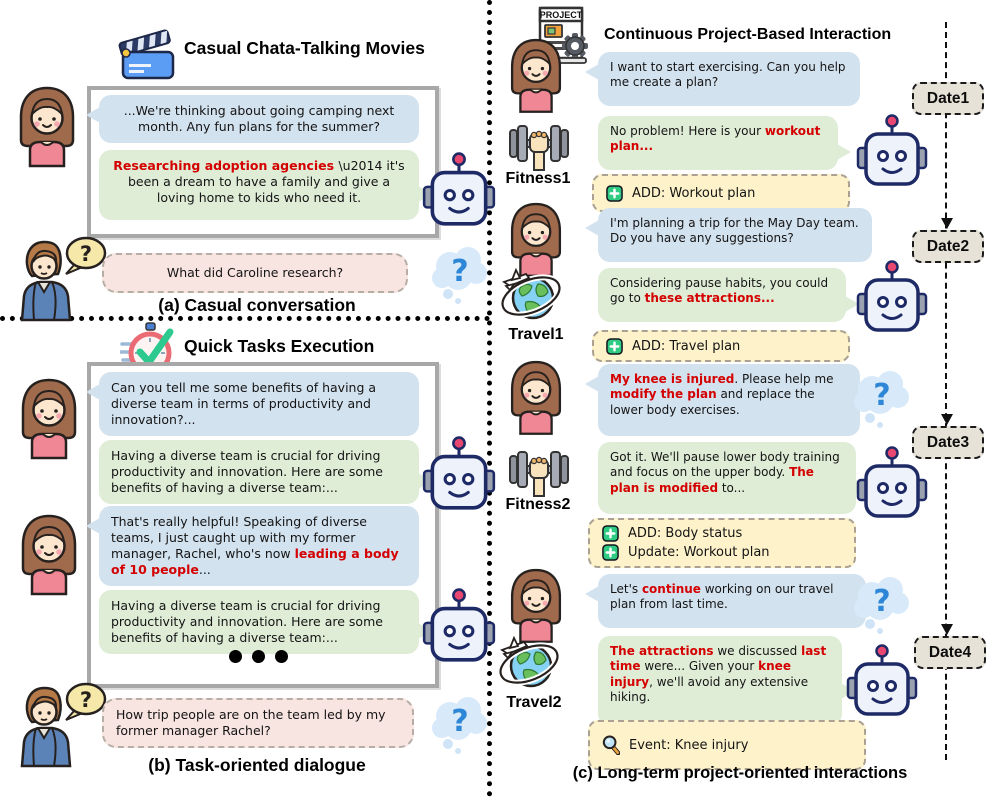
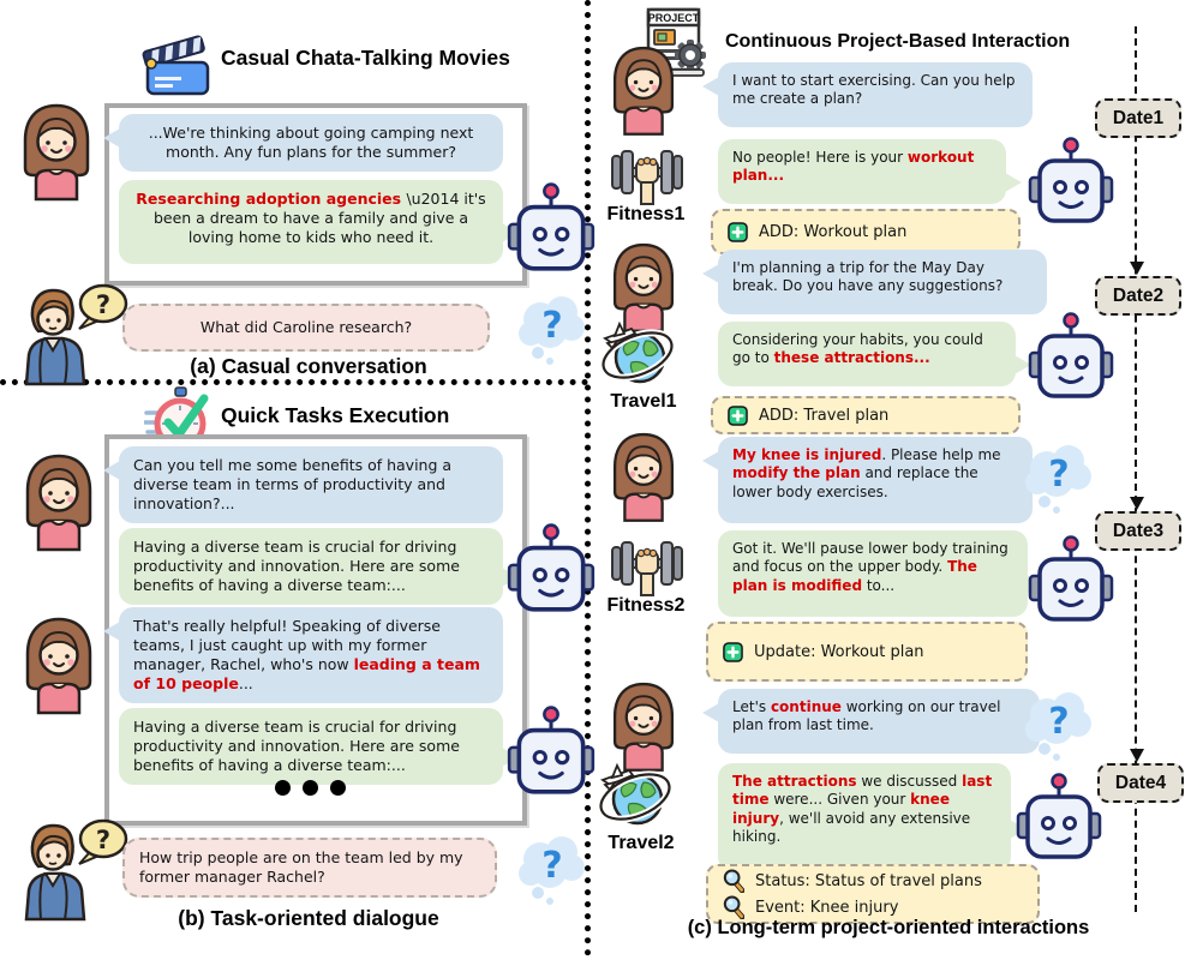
  Casual Chata-Talking Movies
  ...We're thinking about going camping next month. Any fun plans for the summer?
  Researching adoption agencies \u2014 it's been a dream to have a family and give a loving home to kids who need it.
  ?
  What did Caroline research?
  ?
  (a) Casual conversation
  Quick Tasks Execution
  Can you tell me some benefits of having a diverse team in terms of productivity and innovation?...
  Having a diverse team is crucial for driving productivity and innovation. Here are some benefits of having a diverse team:...
- That's really helpful! Speaking of diverse teams, I just caught up with my former manager, Rachel, who's now leading a body of 10 people...
+ That's really helpful! Speaking of diverse teams, I just caught up with my former manager, Rachel, who's now leading a team of 10 people...
  Having a diverse team is crucial for driving productivity and innovation. Here are some benefits of having a diverse team:...
  ?
  How trip people are on the team led by my former manager Rachel?
  ?
  (b) Task-oriented dialogue
  PROJECT
  Continuous Project-Based Interaction
  Date1
  Date2
  Date3
  Date4
  I want to start exercising. Can you help me create a plan?
  Fitness1
- No problem! Here is your workout plan...
+ No people! Here is your workout plan...
  ADD: Workout plan
- I'm planning a trip for the May Day team. Do you have any suggestions?
+ I'm planning a trip for the May Day break. Do you have any suggestions?
  Travel1
- Considering pause habits, you could go to these attractions...
+ Considering your habits, you could go to these attractions...
  ADD: Travel plan
  My knee is injured. Please help me modify the plan and replace the lower body exercises.
  ?
  Fitness2
  Got it. We'll pause lower body training and focus on the upper body. The plan is modified to...
- ADD: Body status
  Update: Workout plan
  Let's continue working on our travel plan from last time.
  ?
  Travel2
  The attractions we discussed last time were... Given your knee injury, we'll avoid any extensive hiking.
+ Status: Status of travel plans
  Event: Knee injury
  (c) Long-term project-oriented interactions
